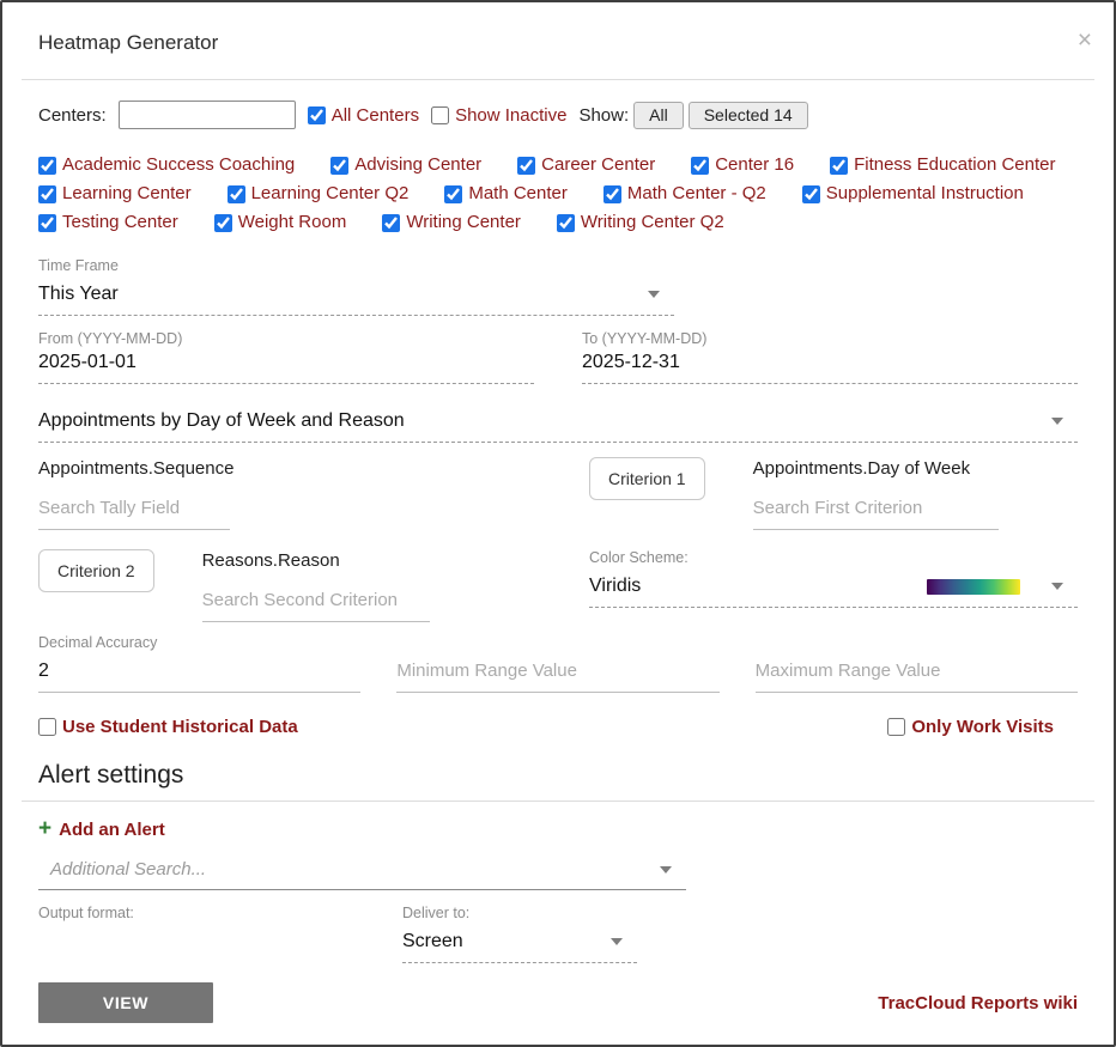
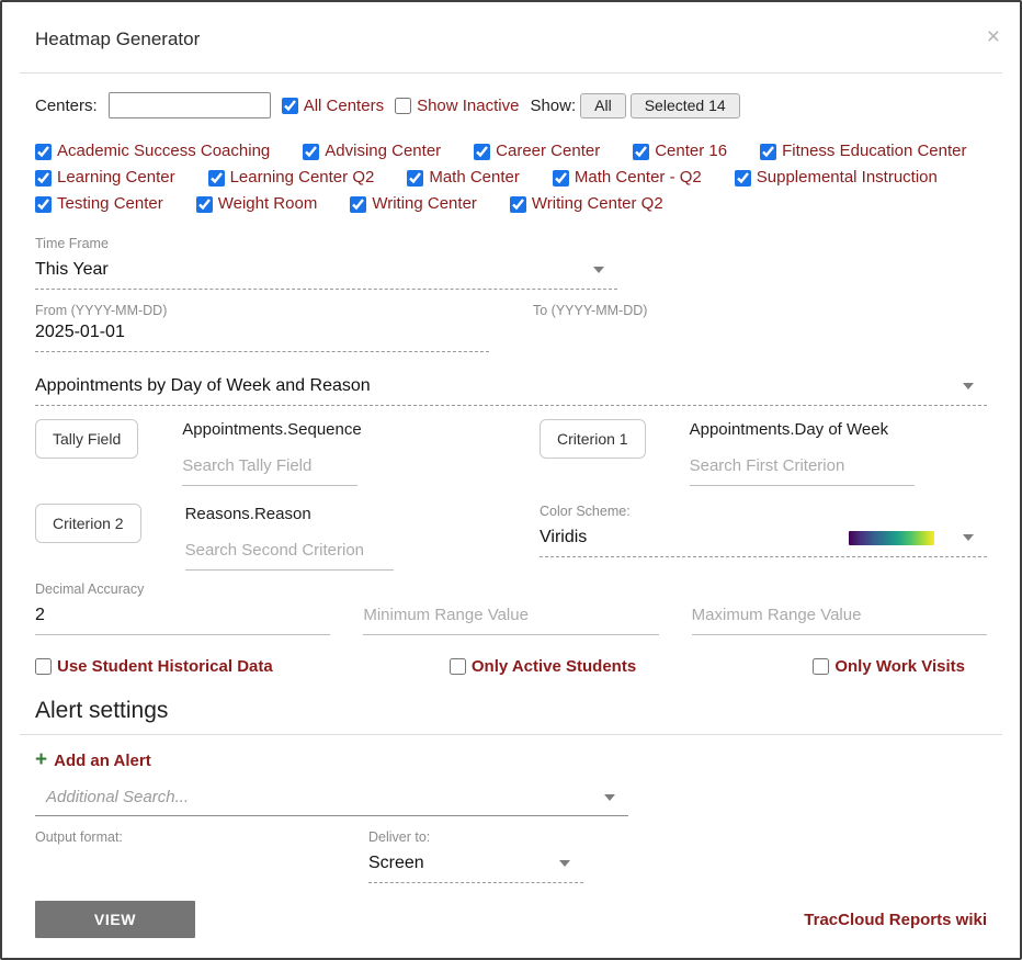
  Heatmap Generator
  ×
  Centers:
  All Centers
  Show Inactive
  Show:
  All
  Selected 14
  Academic Success Coaching
  Advising Center
  Career Center
  Center 16
  Fitness Education Center
  Learning Center
  Learning Center Q2
  Math Center
  Math Center - Q2
  Supplemental Instruction
  Testing Center
  Weight Room
  Writing Center
  Writing Center Q2
  Time Frame
  This Year
  From (YYYY-MM-DD)
  2025-01-01
  To (YYYY-MM-DD)
- 2025-12-31
  Appointments by Day of Week and Reason
+ Tally Field
  Appointments.Sequence
  Search Tally Field
  Criterion 1
  Appointments.Day of Week
  Search First Criterion
  Criterion 2
  Reasons.Reason
  Search Second Criterion
  Color Scheme:
  Viridis
  Decimal Accuracy
  2
  Minimum Range Value
  Maximum Range Value
  Use Student Historical Data
+ Only Active Students
  Only Work Visits
  Alert settings
  +
  Add an Alert
  Additional Search...
  Output format:
  Deliver to:
  Screen
  VIEW
  TracCloud Reports wiki
